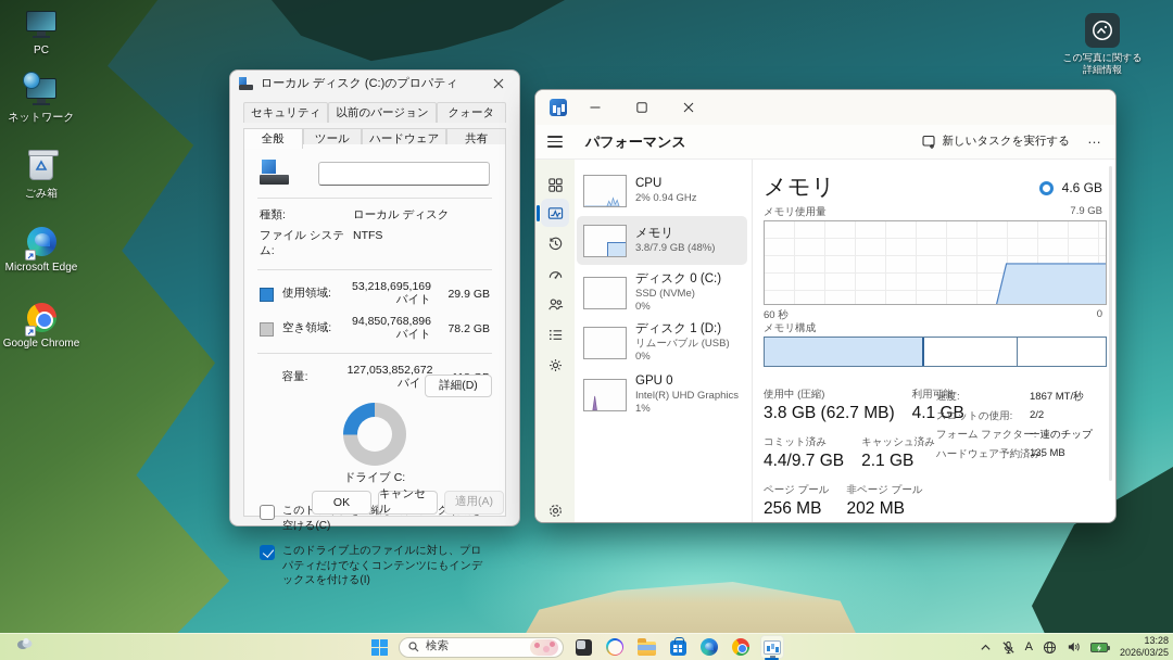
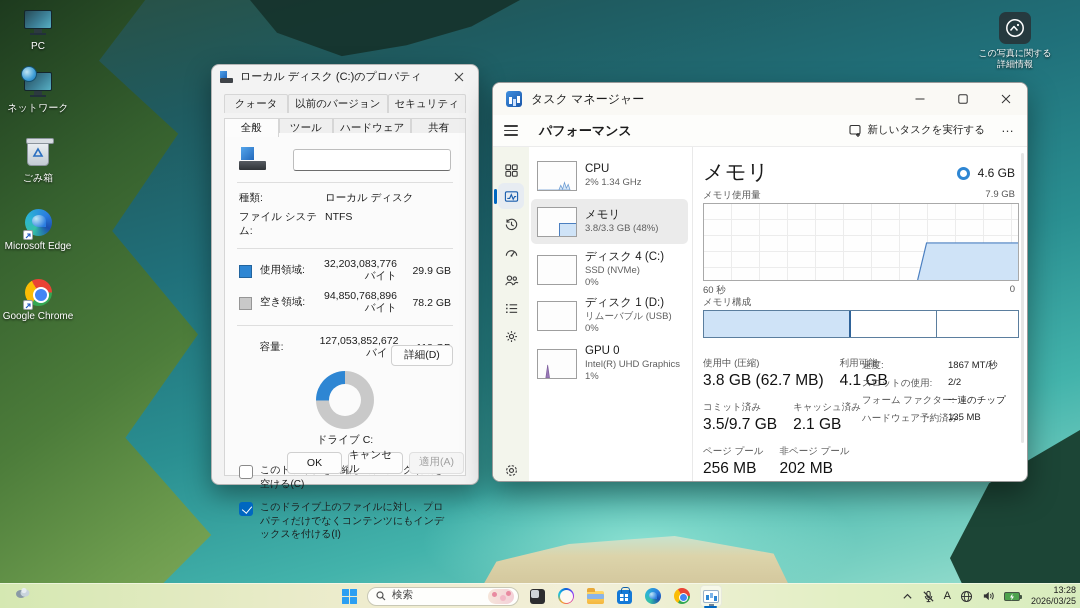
  PC
  ネットワーク
  ごみ箱
  Microsoft Edge
  Google Chrome
  この写真に関する詳細情報
  ローカル ディスク (C:)のプロパティ
- セキュリティ
+ クォータ
  以前のバージョン
- クォータ
+ セキュリティ
  全般
  ツール
  ハードウェア
  共有
  種類:
  ローカル ディスク
  ファイル システム:
  NTFS
  使用領域:
- 53,218,695,169 バイト
+ 32,203,083,776 バイト
  29.9 GB
  空き領域:
  94,850,768,896 バイト
  78.2 GB
  容量:
  127,053,852,672 バイ
  ドライブ C:
  詳細(D)
  このドライブ上のファイルに対し、プロパティだけでなくコンテンツにもインデックスを付ける(I)
  OK
  キャンセル
  適用(A)
+ タスク マネージャー
  パフォーマンス
  新しいタスクを実行する
  …
  CPU
- 2% 0.94 GHz
+ 2% 1.34 GHz
  メモリ
- 3.8/7.9 GB (48%)
+ 3.8/3.3 GB (48%)
- ディスク 0 (C:)
+ ディスク 4 (C:)
  SSD (NVMe)
  0%
  ディスク 1 (D:)
  リムーバブル (USB)
  0%
  GPU 0
  Intel(R) UHD Graphics
  1%
  メモリ
  4.6 GB
  メモリ使用量
  7.9 GB
  60 秒
  0
  メモリ構成
  使用中 (圧縮)
  3.8 GB (62.7 MB)
  利用可能
  4.1 GB
  コミット済み
- 4.4/9.7 GB
+ 3.5/9.7 GB
  キャッシュ済み
  2.1 GB
  ページ プール
  256 MB
  非ページ プール
  202 MB
  速度:
  1867 MT/秒
  スロットの使用:
  2/2
  フォーム ファクター
  一連のチップ
  ハードウェア予約済
  135 MB
  検索
  A
  13:28
  2026/03/25
